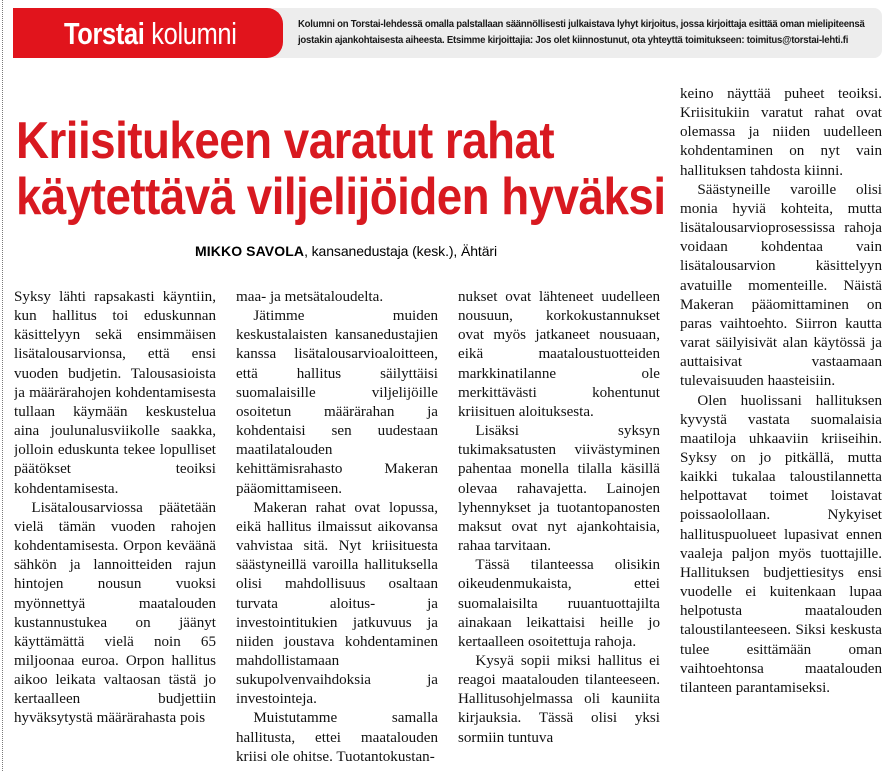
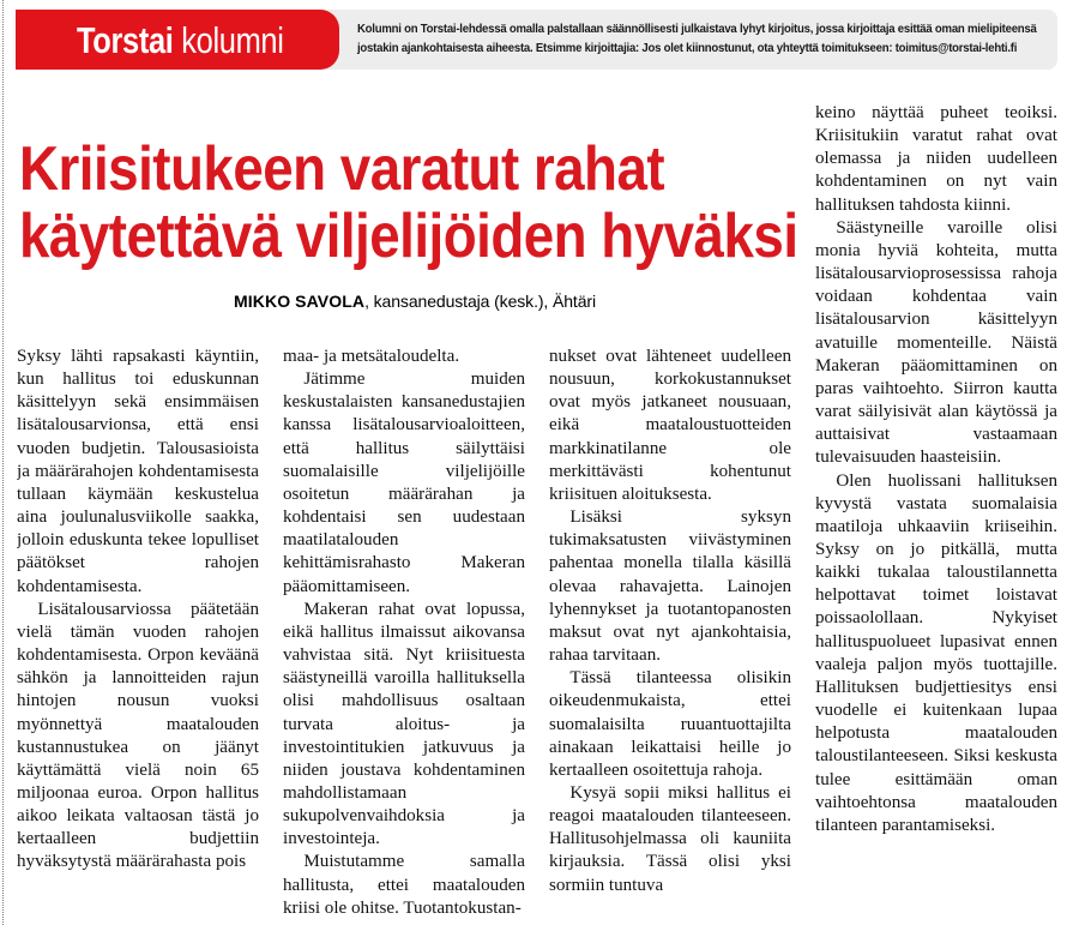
  Torstai kolumni
  Kolumni on Torstai-lehdessä omalla palstallaan säännöllisesti julkaistava lyhyt kirjoitus, jossa kirjoittaja esittää oman mielipiteensä
  jostakin ajankohtaisesta aiheesta. Etsimme kirjoittajia: Jos olet kiinnostunut, ota yhteyttä toimitukseen: toimitus@torstai-lehti.fi
  Kriisitukeen varatut rahat
  käytettävä viljelijöiden hyväksi
  MIKKO SAVOLA, kansanedustaja (kesk.), Ähtäri
- Syksy lähti rapsakasti käyntiin, kun hallitus toi eduskunnan käsittelyyn sekä ensimmäisen lisätalousarvionsa, että ensi vuoden budjetin. Talousasioista ja määrärahojen kohdentamisesta tullaan käymään keskustelua aina joulunalusviikolle saakka, jolloin eduskunta tekee lopulliset päätökset teoiksi kohdentamisesta.
+ Syksy lähti rapsakasti käyntiin, kun hallitus toi eduskunnan käsittelyyn sekä ensimmäisen lisätalousarvionsa, että ensi vuoden budjetin. Talousasioista ja määrärahojen kohdentamisesta tullaan käymään keskustelua aina joulunalusviikolle saakka, jolloin eduskunta tekee lopulliset päätökset rahojen kohdentamisesta.
  Lisätalousarviossa päätetään vielä tämän vuoden rahojen kohdentamisesta. Orpon keväänä sähkön ja lannoitteiden rajun hintojen nousun vuoksi myönnettyä maatalouden kustannustukea on jäänyt käyttämättä vielä noin 65 miljoonaa euroa. Orpon hallitus aikoo leikata valtaosan tästä jo kertaalleen budjettiin hyväksytystä määrärahasta pois
  maa- ja metsätaloudelta.
  Jätimme muiden keskustalaisten kansanedustajien kanssa lisätalousarvioaloitteen, että hallitus säilyttäisi suomalaisille viljelijöille osoitetun määrärahan ja kohdentaisi sen uudestaan maatilatalouden kehittämisrahasto Makeran pääomittamiseen.
  Makeran rahat ovat lopussa, eikä hallitus ilmaissut aikovansa vahvistaa sitä. Nyt kriisituesta säästyneillä varoilla hallituksella olisi mahdollisuus osaltaan turvata aloitus- ja investointitukien jatkuvuus ja niiden joustava kohdentaminen mahdollistamaan sukupolvenvaihdoksia ja investointeja.
  Muistutamme samalla hallitusta, ettei maatalouden kriisi ole ohitse. Tuotantokustan-
  nukset ovat lähteneet uudelleen nousuun, korkokustannukset ovat myös jatkaneet nousuaan, eikä maataloustuotteiden markkinatilanne ole merkittävästi kohentunut kriisituen aloituksesta.
  Lisäksi syksyn tukimaksatusten viivästyminen pahentaa monella tilalla käsillä olevaa rahavajetta. Lainojen lyhennykset ja tuotantopanosten maksut ovat nyt ajankohtaisia, rahaa tarvitaan.
  Tässä tilanteessa olisikin oikeudenmukaista, ettei suomalaisilta ruuantuottajilta ainakaan leikattaisi heille jo kertaalleen osoitettuja rahoja.
  Kysyä sopii miksi hallitus ei reagoi maatalouden tilanteeseen. Hallitusohjelmassa oli kauniita kirjauksia. Tässä olisi yksi sormiin tuntuva
  keino näyttää puheet teoiksi. Kriisitukiin varatut rahat ovat olemassa ja niiden uudelleen kohdentaminen on nyt vain hallituksen tahdosta kiinni.
  Säästyneille varoille olisi monia hyviä kohteita, mutta lisätalousarvioprosessissa rahoja voidaan kohdentaa vain lisätalousarvion käsittelyyn avatuille momenteille. Näistä Makeran pääomittaminen on paras vaihtoehto. Siirron kautta varat säilyisivät alan käytössä ja auttaisivat vastaamaan tulevaisuuden haasteisiin.
  Olen huolissani hallituksen kyvystä vastata suomalaisia maatiloja uhkaaviin kriiseihin. Syksy on jo pitkällä, mutta kaikki tukalaa taloustilannetta helpottavat toimet loistavat poissaolollaan. Nykyiset hallituspuolueet lupasivat ennen vaaleja paljon myös tuottajille. Hallituksen budjettiesitys ensi vuodelle ei kuitenkaan lupaa helpotusta maatalouden taloustilanteeseen. Siksi keskusta tulee esittämään oman vaihtoehtonsa maatalouden tilanteen parantamiseksi.
